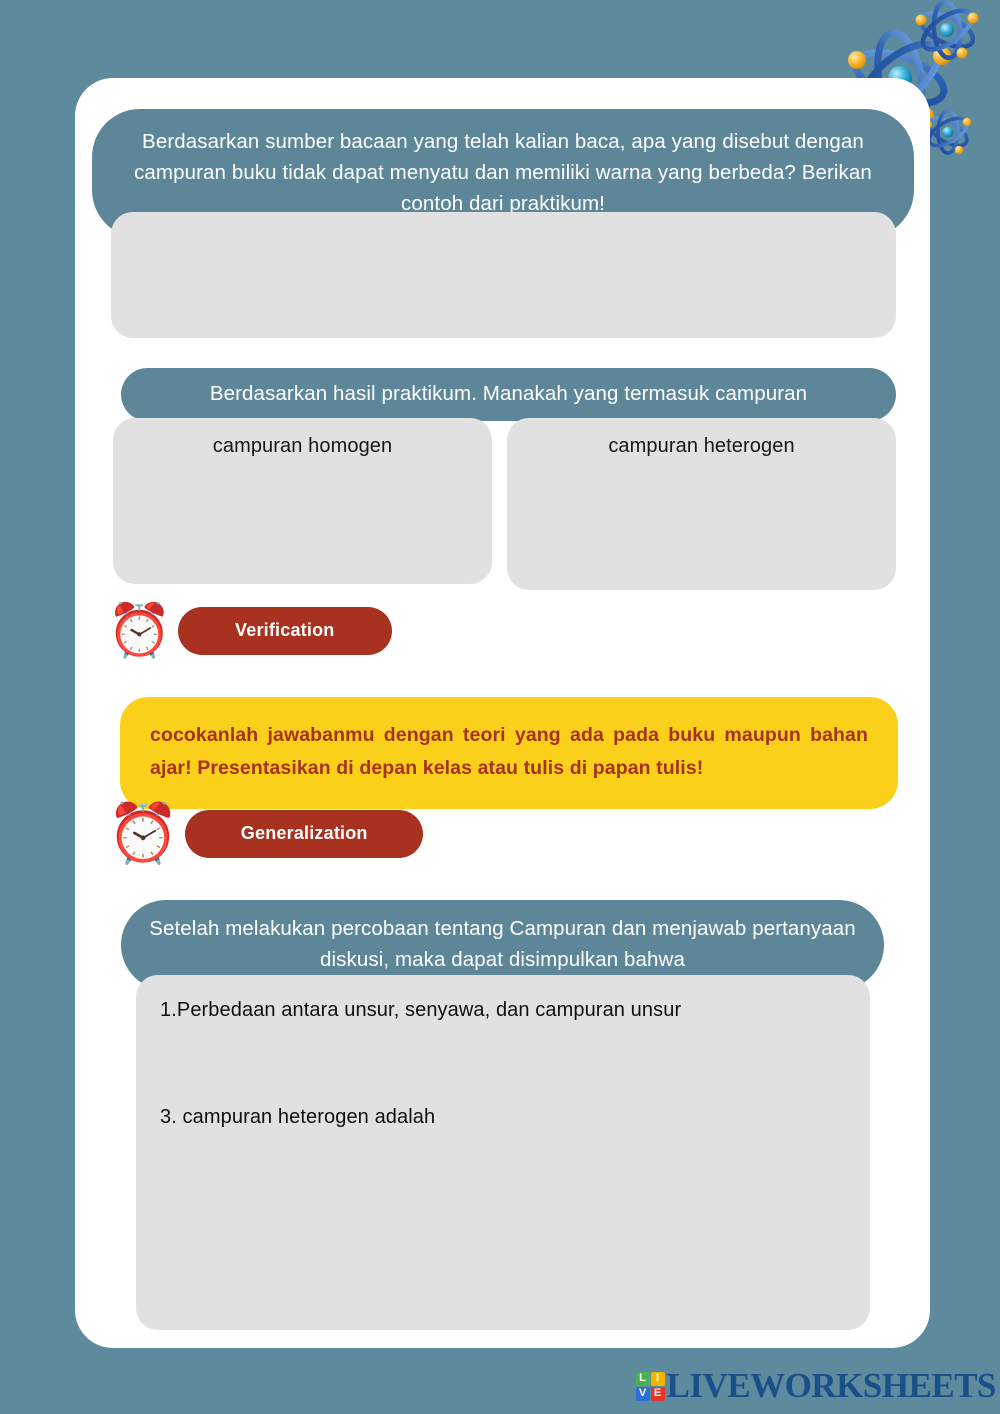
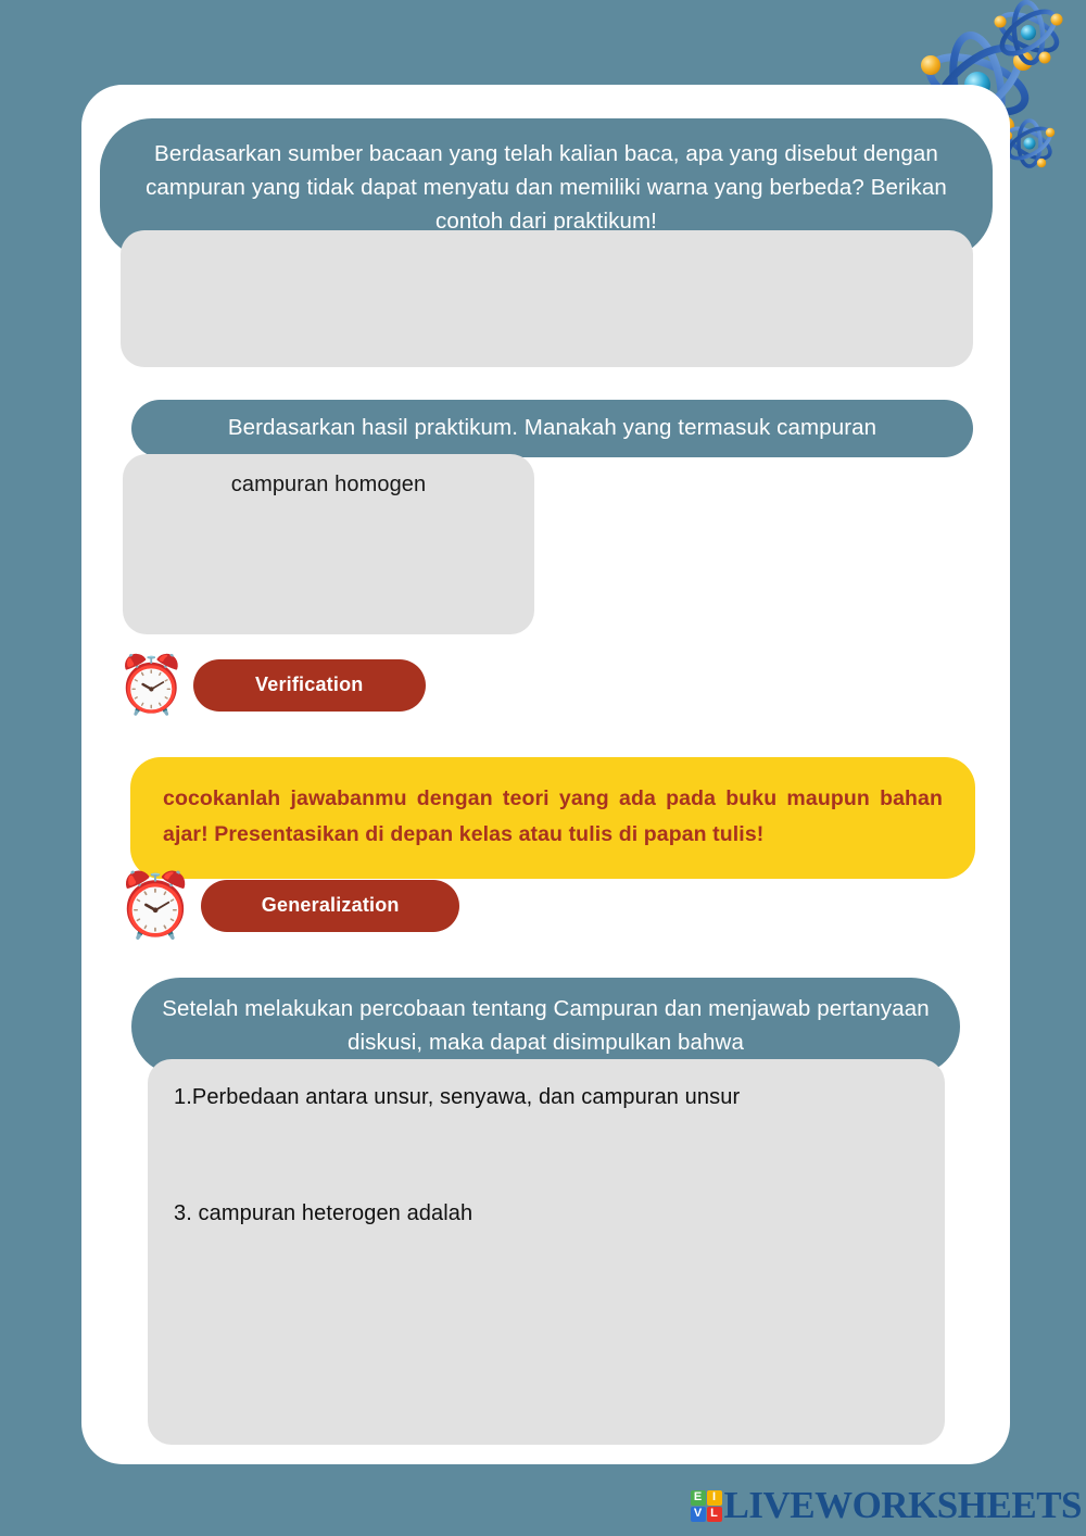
- Berdasarkan sumber bacaan yang telah kalian baca, apa yang disebut dengan campuran buku tidak dapat menyatu dan memiliki warna yang berbeda? Berikan contoh dari praktikum!
+ Berdasarkan sumber bacaan yang telah kalian baca, apa yang disebut dengan campuran yang tidak dapat menyatu dan memiliki warna yang berbeda? Berikan contoh dari praktikum!
  Berdasarkan hasil praktikum. Manakah yang termasuk campuran
  campuran homogen
- campuran heterogen
  ⏰
  Verification
  cocokanlah jawabanmu dengan teori yang ada pada buku maupun bahan ajar! Presentasikan di depan kelas atau tulis di papan tulis!
  ⏰
  Generalization
  Setelah melakukan percobaan tentang Campuran dan menjawab pertanyaan diskusi, maka dapat disimpulkan bahwa
  1.Perbedaan antara unsur, senyawa, dan campuran unsur
  3. campuran heterogen adalah
- L
+ E
  I
  V
- E
+ L
  LIVEWORKSHEETS
